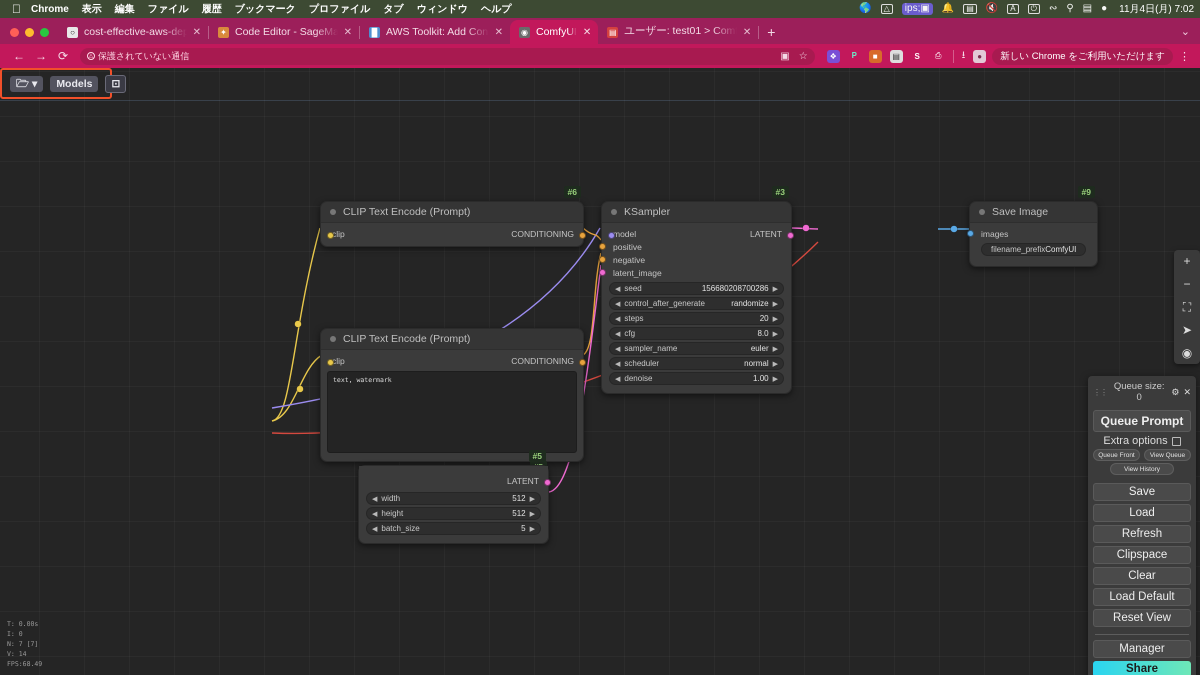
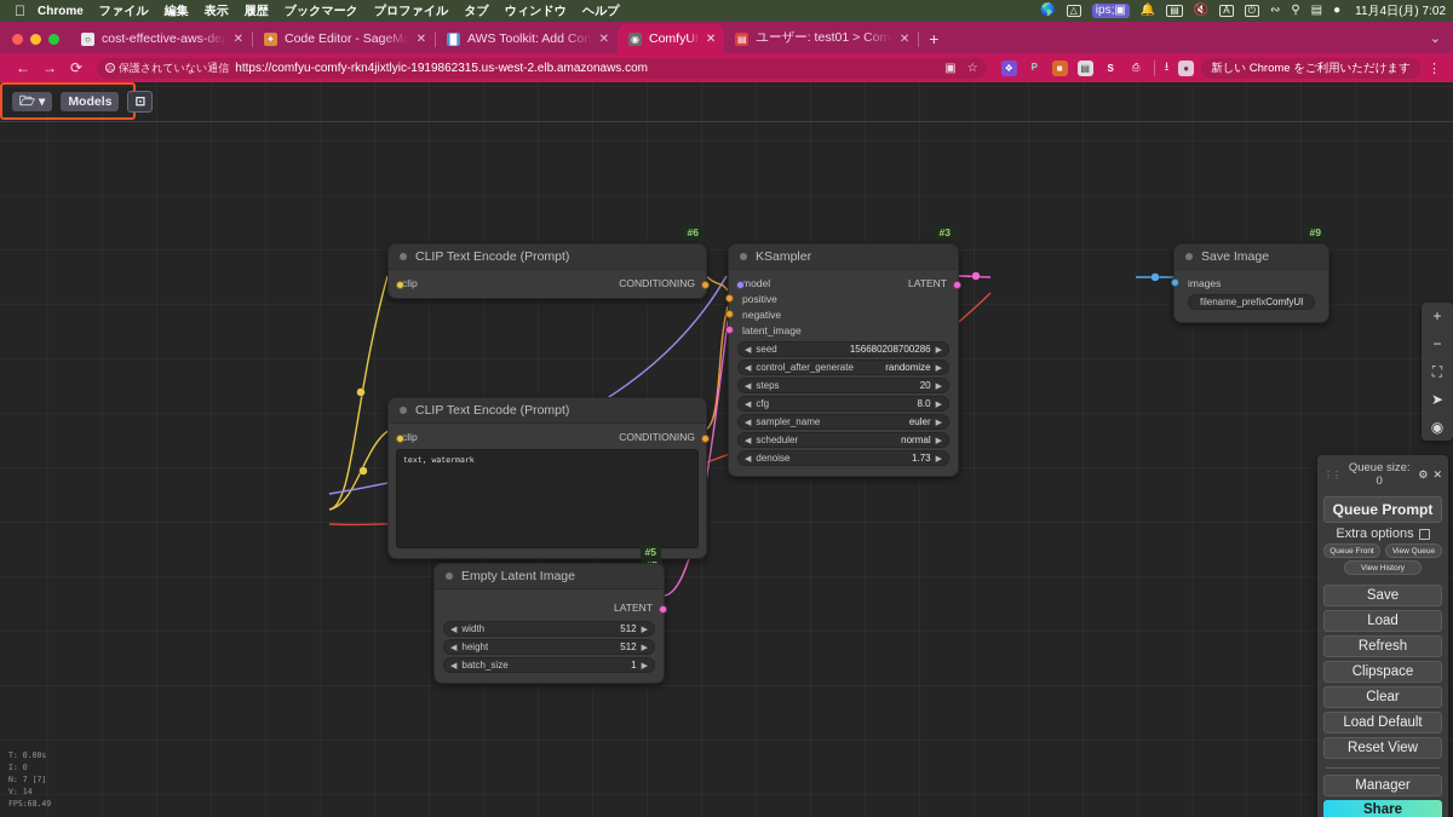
  
  Chrome
- 表示
+ ファイル
  編集
- ファイル
+ 表示
  履歴
  ブックマーク
  プロファイル
  タブ
  ウィンドウ
  ヘルプ
  🌎
  △
  ips;▣
  🔔
  ▤
  🔇
  A
  ⏻
  ∾
  ⚲
  ▤
  ●
  11月4日(月) 7:02
  ○
  cost-effective-aws-dep
  ✕
  ✦
  Code Editor - SageMa
  ✕
  █
  AWS Toolkit: Add Con
  ✕
  ◉
  ComfyUI
  ✕
  ▤
  ユーザー: test01 > Comf
  ✕
  +
  ⌄
  ←
  →
  ⟳
  保護されていない通信
+ https://comfyu-comfy-rkn4jixtlyic-1919862315.us-west-2.elb.amazonaws.com
  ▣
  ☆
  ❖
  𝐏
  ■
  ▤
  S
  ⎙
  ⭳
  ●
  新しい Chrome をご利用いただけます
  ⋮
  🗁
  ▾
  Models
  ⊡
  #6
  CLIP Text Encode (Prompt)
  clip
  CONDITIONING
  CLIP Text Encode (Prompt)
  clip
  CONDITIONING
  text, watermark
  #3
  KSampler
  model
  LATENT
  positive
  negative
  latent_image
  seed
  156680208700286
  control_after_generate
  randomize
  steps
  20
  cfg
  8.0
  sampler_name
  euler
  scheduler
  normal
  denoise
- 1.00
+ 1.73
  #9
  Save Image
  images
  filename_prefix
  ComfyUI
  #5
+ Empty Latent Image
  LATENT
  width
  512
  height
  512
  batch_size
- 5
+ 1
  ⋮⋮
  Queue size: 0
  ⚙
  ✕
  Queue Prompt
  Extra options
  Save
  Load
  Refresh
  Clipspace
  Clear
  Load Default
  Reset View
  Manager
  Share
  +
  −
  ⛶
  ➤
  ◉
  T: 0.00s
  I: 0
  N: 7 [7]
  V: 14
  FPS:68.49
